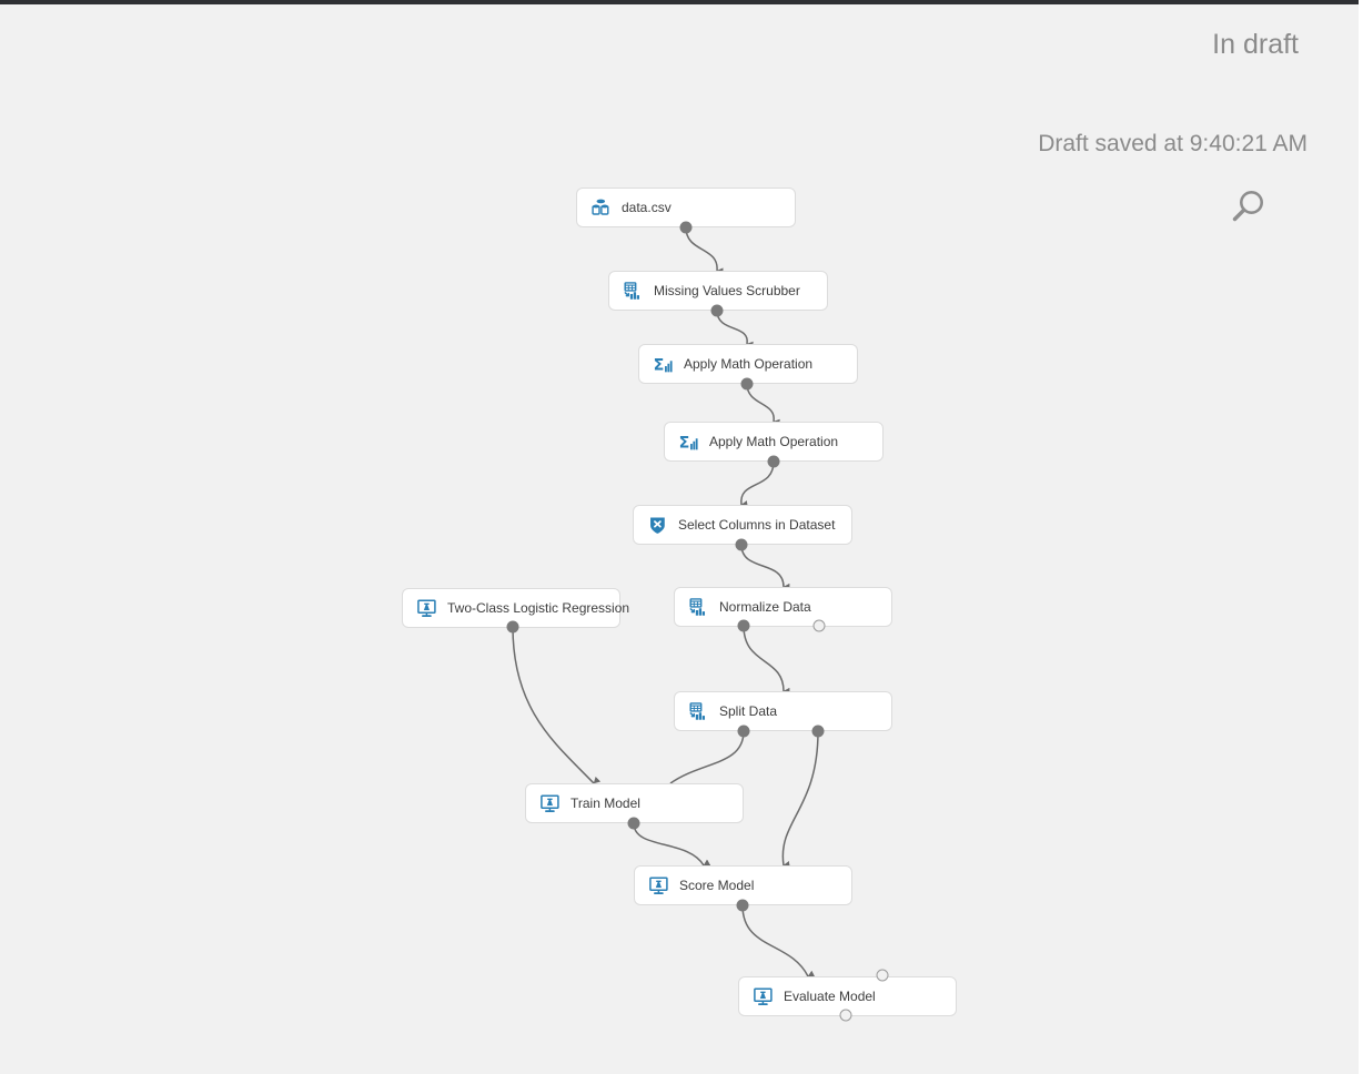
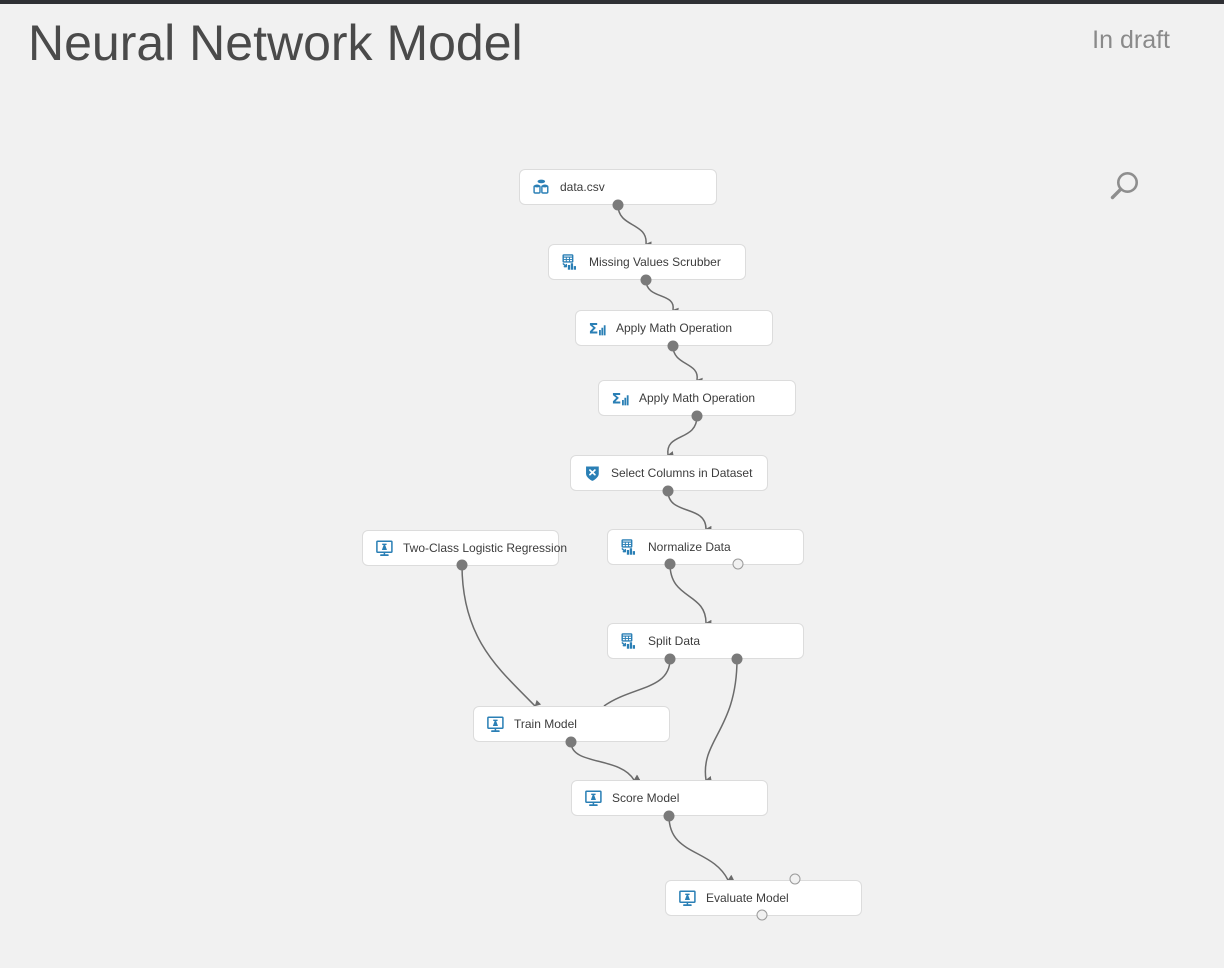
+ Neural Network Model
  In draft
- Draft saved at 9:40:21 AM
  data.csv
  Missing Values Scrubber
  Σ
  Apply Math Operation
  Σ
  Apply Math Operation
  Select Columns in Dataset
  Two-Class Logistic Regression
  Normalize Data
  Split Data
  Train Model
  Score Model
  Evaluate Model
